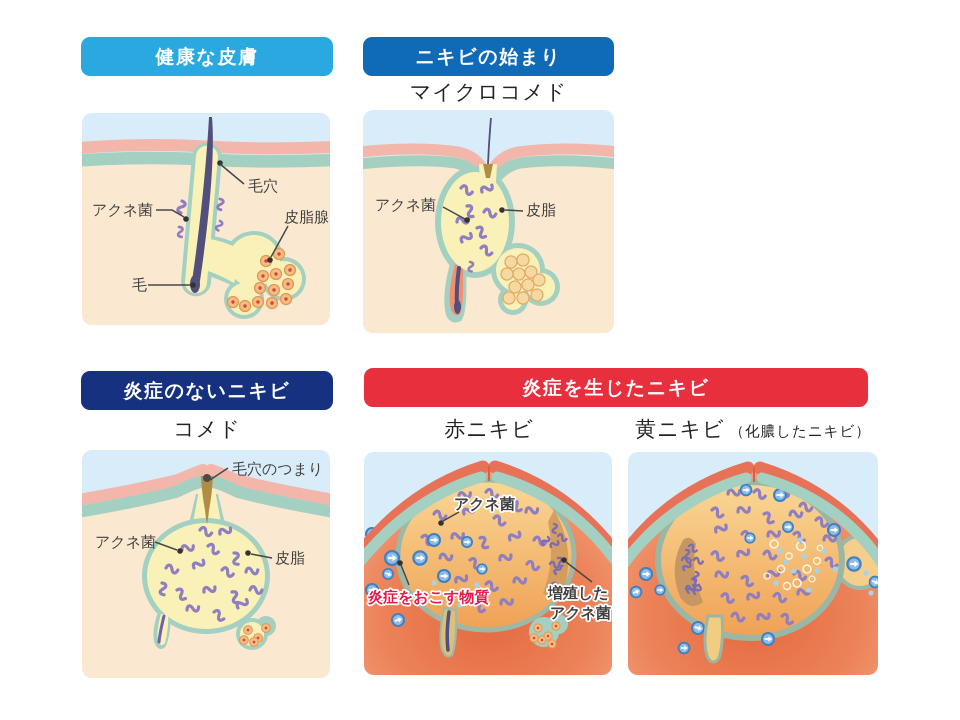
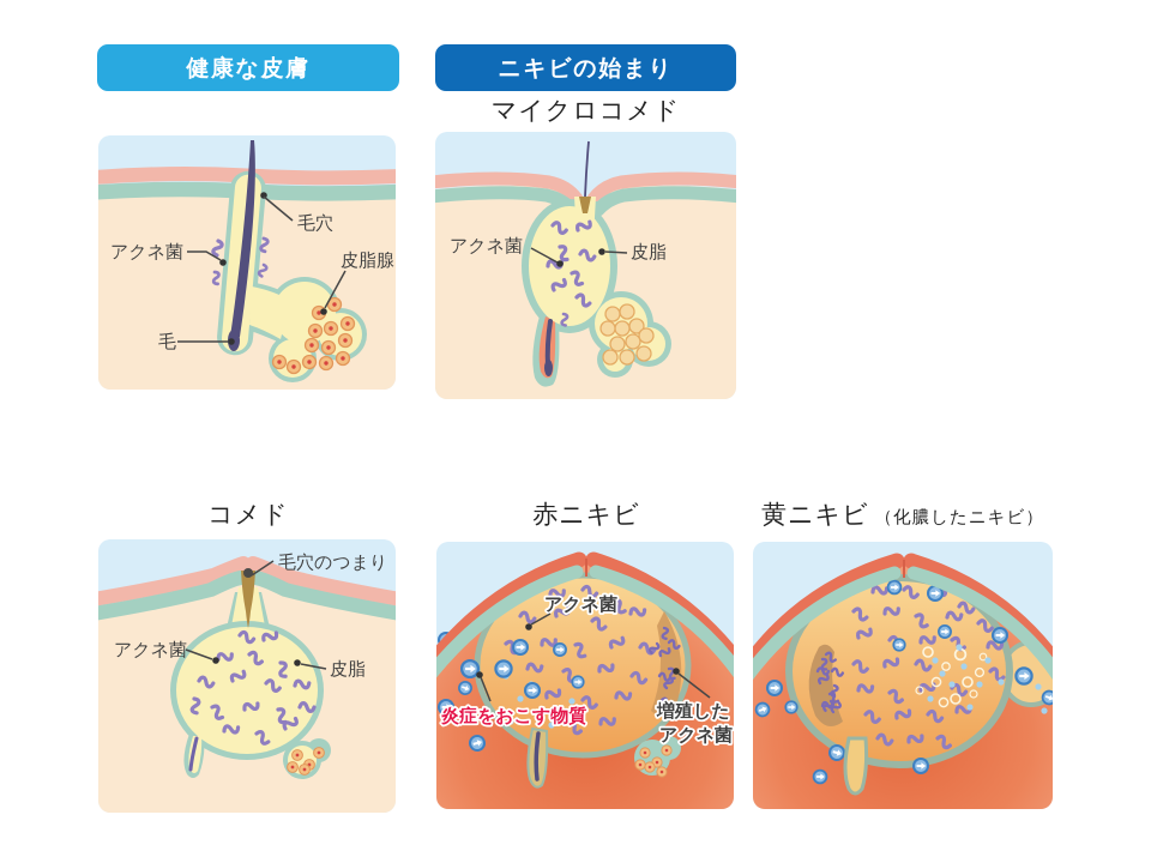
  健康な皮膚
  ニキビの始まり
- 炎症のないニキビ
- 炎症を生じたニキビ
  マイクロコメド
  コメド
  赤ニキビ
  黄ニキビ
  （化膿したニキビ）
  毛穴
  アクネ菌
  皮脂腺
  毛
  アクネ菌
  皮脂
  毛穴のつまり
  アクネ菌
  皮脂
  アクネ菌
  炎症をおこす物質
  増殖した
  アクネ菌
